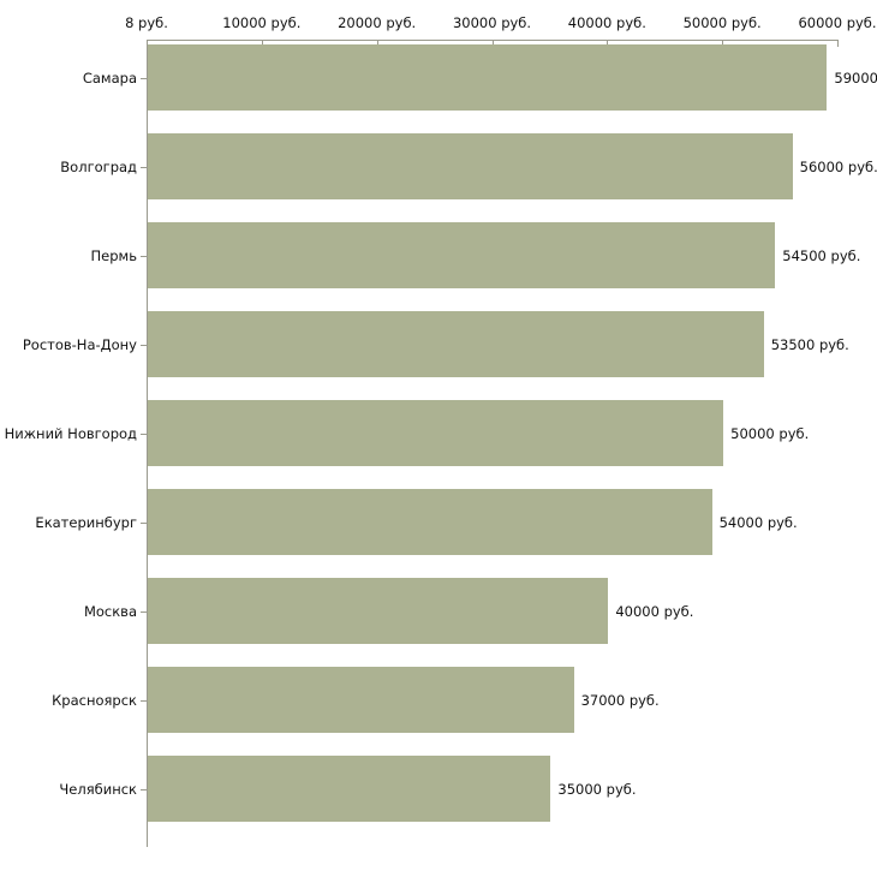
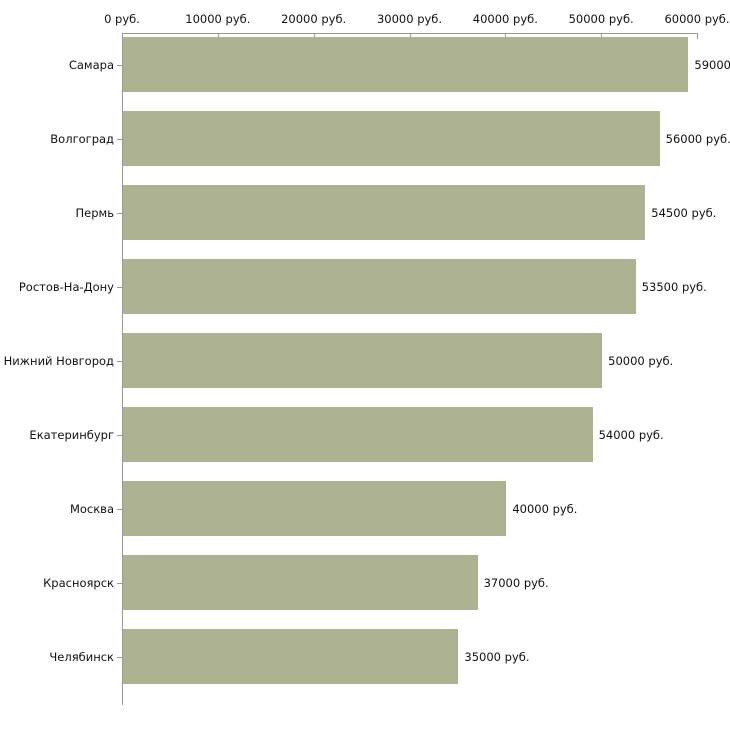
- 8 руб.
+ 0 руб.
  10000 руб.
  20000 руб.
  30000 руб.
  40000 руб.
  50000 руб.
  60000 руб.
  Самара
  Волгоград
  Пермь
  Ростов-На-Дону
  Нижний Новгород
  Екатеринбург
  Москва
  Красноярск
  Челябинск
  59000
  56000 руб.
  54500 руб.
  53500 руб.
  50000 руб.
  54000 руб.
  40000 руб.
  37000 руб.
  35000 руб.
